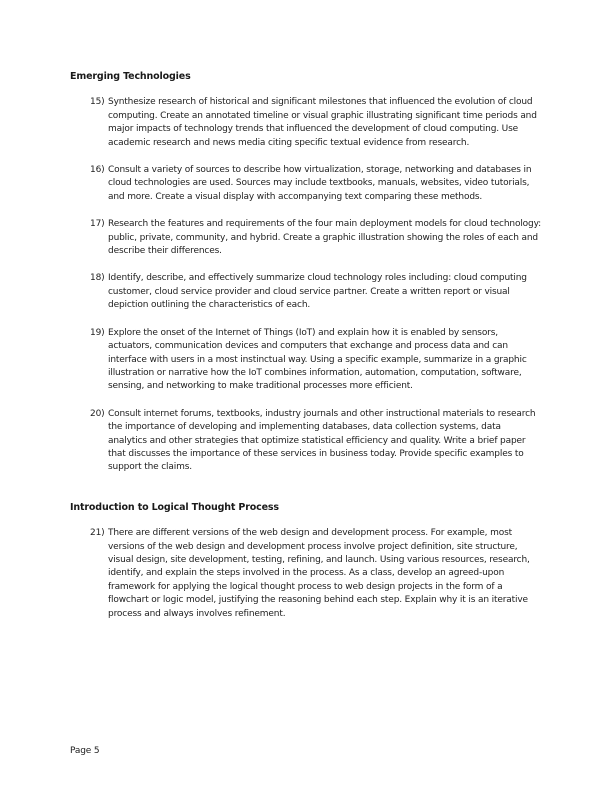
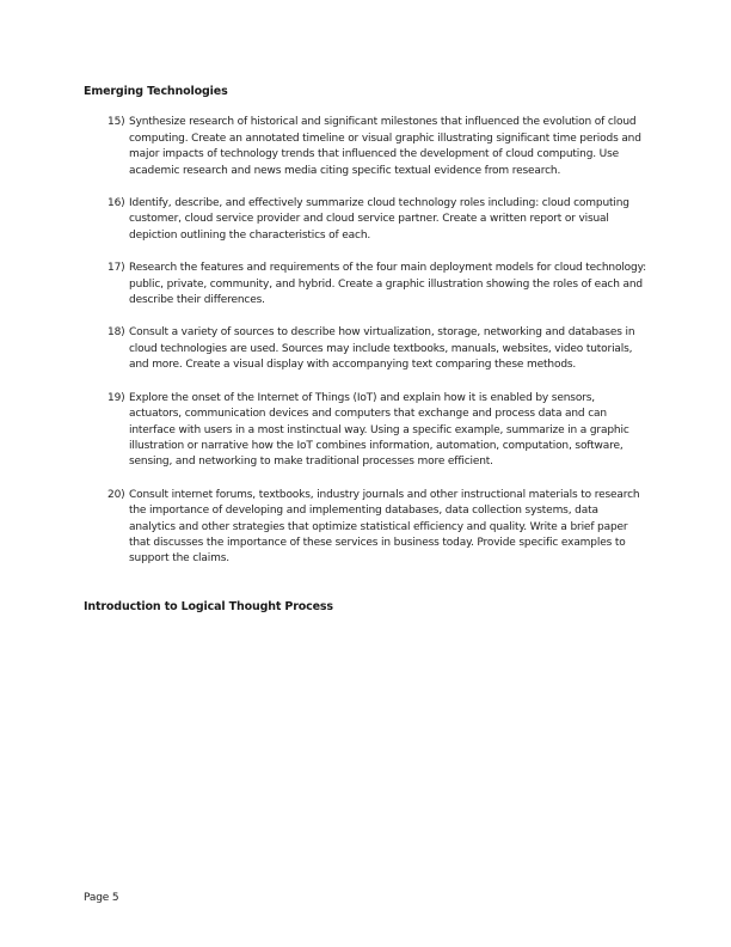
  Emerging Technologies
  15)
  Synthesize research of historical and significant milestones that influenced the evolution of cloud computing. Create an annotated timeline or visual graphic illustrating significant time periods and major impacts of technology trends that influenced the development of cloud computing. Use academic research and news media citing specific textual evidence from research.
  16)
- Consult a variety of sources to describe how virtualization, storage, networking and databases in cloud technologies are used. Sources may include textbooks, manuals, websites, video tutorials, and more. Create a visual display with accompanying text comparing these methods.
+ Identify, describe, and effectively summarize cloud technology roles including: cloud computing customer, cloud service provider and cloud service partner. Create a written report or visual depiction outlining the characteristics of each.
  17)
  Research the features and requirements of the four main deployment models for cloud technology: public, private, community, and hybrid. Create a graphic illustration showing the roles of each and describe their differences.
  18)
- Identify, describe, and effectively summarize cloud technology roles including: cloud computing customer, cloud service provider and cloud service partner. Create a written report or visual depiction outlining the characteristics of each.
+ Consult a variety of sources to describe how virtualization, storage, networking and databases in cloud technologies are used. Sources may include textbooks, manuals, websites, video tutorials, and more. Create a visual display with accompanying text comparing these methods.
  19)
  Explore the onset of the Internet of Things (IoT) and explain how it is enabled by sensors, actuators, communication devices and computers that exchange and process data and can interface with users in a most instinctual way. Using a specific example, summarize in a graphic illustration or narrative how the IoT combines information, automation, computation, software, sensing, and networking to make traditional processes more efficient.
  20)
  Consult internet forums, textbooks, industry journals and other instructional materials to research the importance of developing and implementing databases, data collection systems, data analytics and other strategies that optimize statistical efficiency and quality. Write a brief paper that discusses the importance of these services in business today. Provide specific examples to support the claims.
  Introduction to Logical Thought Process
- 21)
- There are different versions of the web design and development process. For example, most versions of the web design and development process involve project definition, site structure, visual design, site development, testing, refining, and launch. Using various resources, research, identify, and explain the steps involved in the process. As a class, develop an agreed-upon framework for applying the logical thought process to web design projects in the form of a flowchart or logic model, justifying the reasoning behind each step. Explain why it is an iterative process and always involves refinement.
  Page 5
